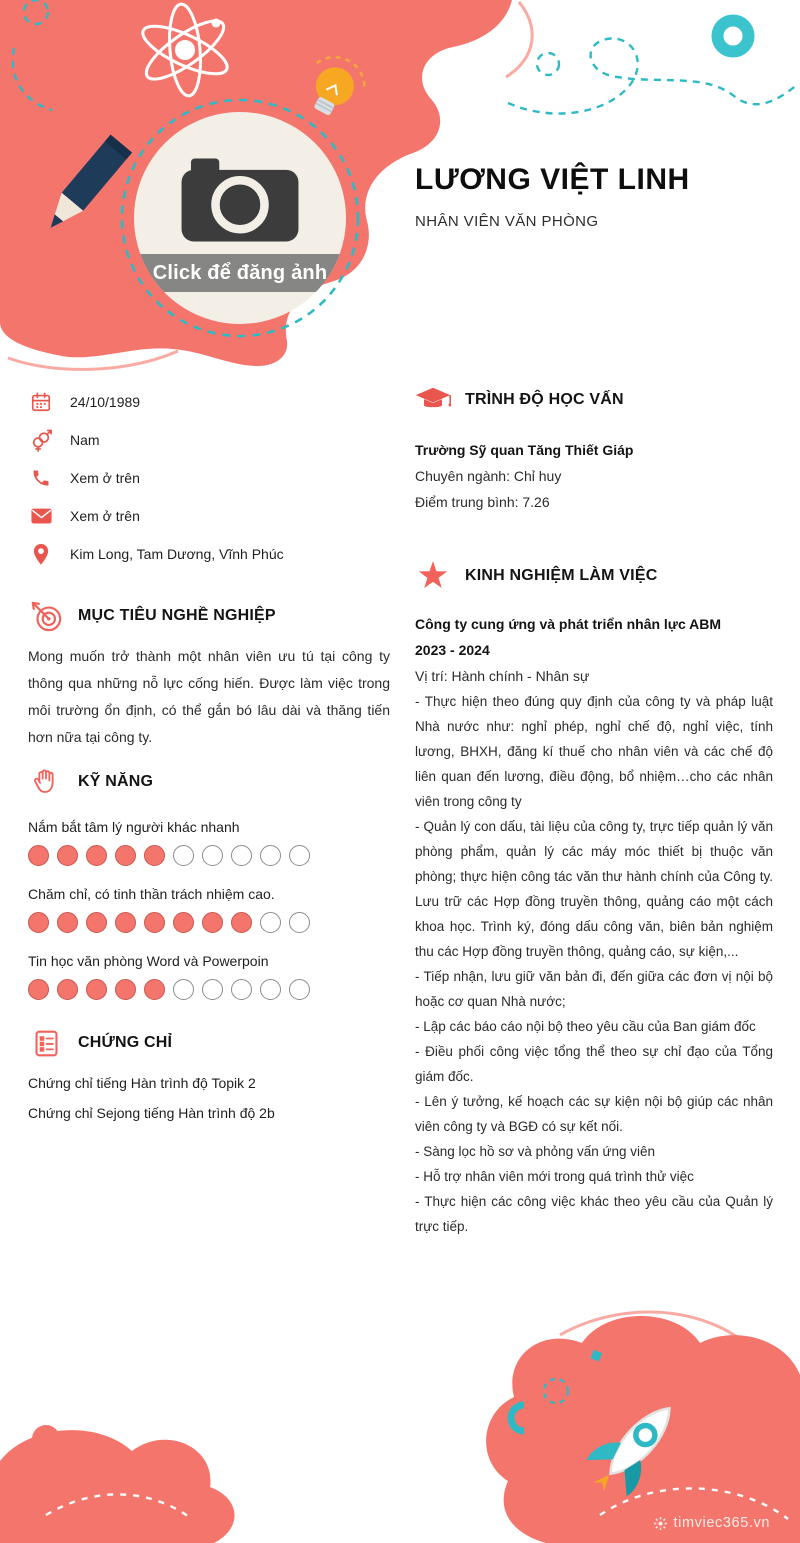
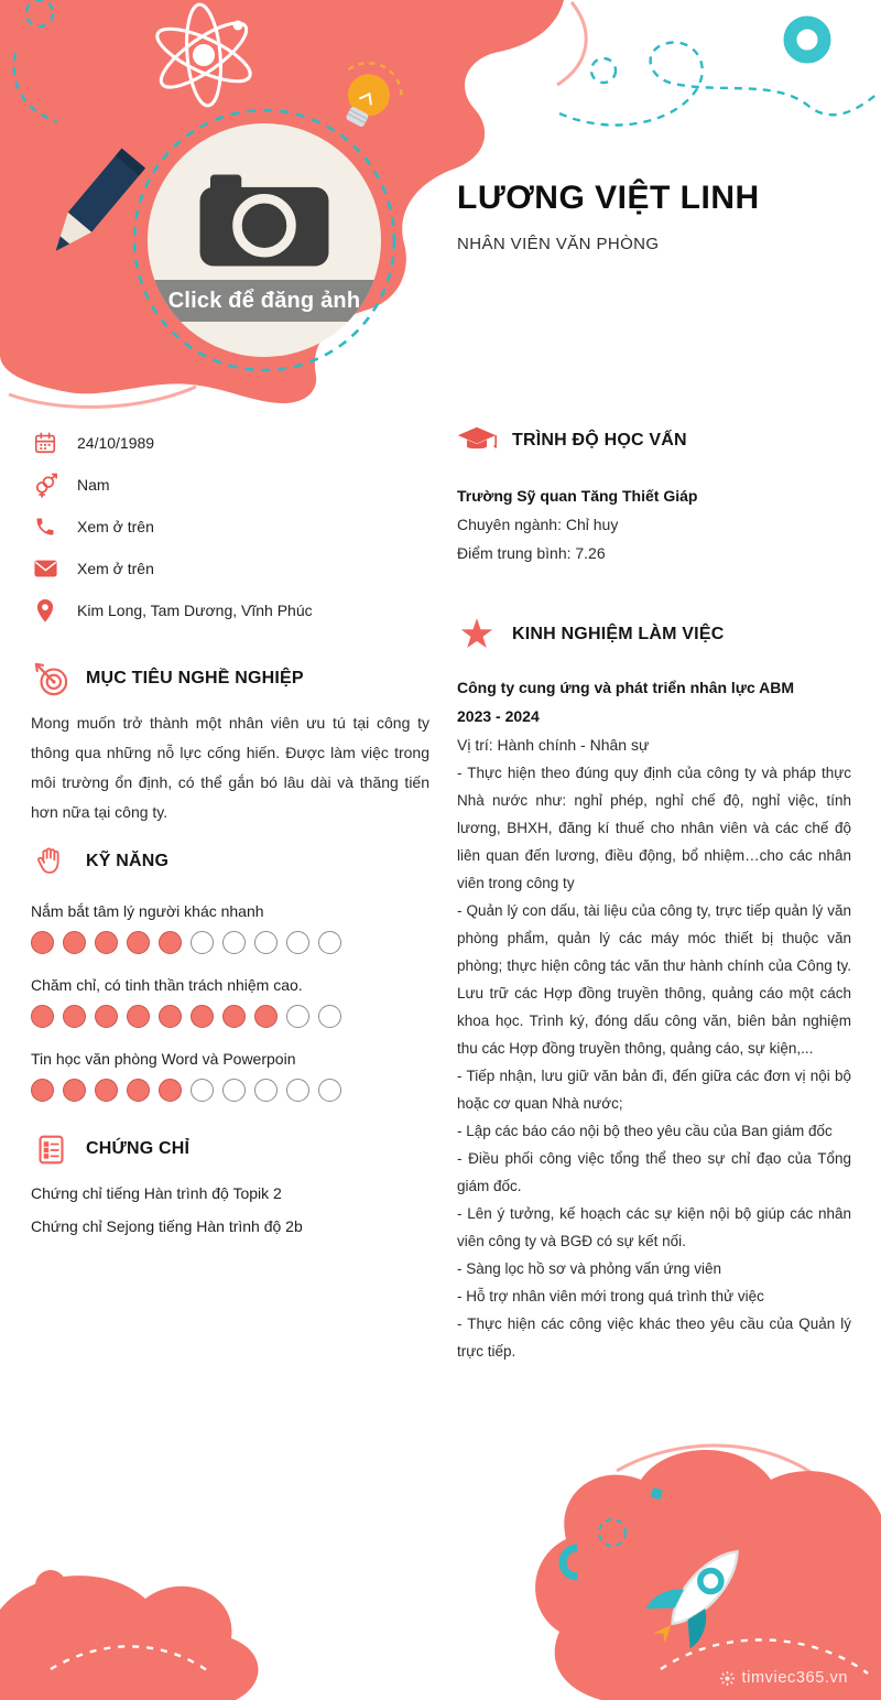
  Click để đăng ảnh
  LƯƠNG VIỆT LINH
  NHÂN VIÊN VĂN PHÒNG
  24/10/1989
  Nam
  Xem ở trên
  Xem ở trên
  Kim Long, Tam Dương, Vĩnh Phúc
  MỤC TIÊU NGHỀ NGHIỆP
  Mong muốn trở thành một nhân viên ưu tú tại công ty thông qua những nỗ lực cống hiến. Được làm việc trong môi trường ổn định, có thể gắn bó lâu dài và thăng tiến hơn nữa tại công ty.
  KỸ NĂNG
  Nắm bắt tâm lý người khác nhanh
  Chăm chỉ, có tinh thần trách nhiệm cao.
  Tin học văn phòng Word và Powerpoin
  CHỨNG CHỈ
  Chứng chỉ tiếng Hàn trình độ Topik 2
  Chứng chỉ Sejong tiếng Hàn trình độ 2b
  TRÌNH ĐỘ HỌC VẤN
  Trường Sỹ quan Tăng Thiết Giáp
  Chuyên ngành: Chỉ huy
  Điểm trung bình: 7.26
  KINH NGHIỆM LÀM VIỆC
  Công ty cung ứng và phát triển nhân lực ABM
  2023 - 2024
  Vị trí: Hành chính - Nhân sự
- - Thực hiện theo đúng quy định của công ty và pháp luật Nhà nước như: nghỉ phép, nghỉ chế độ, nghỉ việc, tính lương, BHXH, đăng kí thuế cho nhân viên và các chế độ liên quan đến lương, điều động, bổ nhiệm…cho các nhân viên trong công ty
+ - Thực hiện theo đúng quy định của công ty và pháp thực Nhà nước như: nghỉ phép, nghỉ chế độ, nghỉ việc, tính lương, BHXH, đăng kí thuế cho nhân viên và các chế độ liên quan đến lương, điều động, bổ nhiệm…cho các nhân viên trong công ty
  - Quản lý con dấu, tài liệu của công ty, trực tiếp quản lý văn phòng phẩm, quản lý các máy móc thiết bị thuộc văn phòng; thực hiện công tác văn thư hành chính của Công ty. Lưu trữ các Hợp đồng truyền thông, quảng cáo một cách khoa học. Trình ký, đóng dấu công văn, biên bản nghiệm thu các Hợp đồng truyền thông, quảng cáo, sự kiện,...
  - Tiếp nhận, lưu giữ văn bản đi, đến giữa các đơn vị nội bộ hoặc cơ quan Nhà nước;
  - Lập các báo cáo nội bộ theo yêu cầu của Ban giám đốc
  - Điều phối công việc tổng thể theo sự chỉ đạo của Tổng giám đốc.
  - Lên ý tưởng, kế hoạch các sự kiện nội bộ giúp các nhân viên công ty và BGĐ có sự kết nối.
  - Sàng lọc hồ sơ và phỏng vấn ứng viên
  - Hỗ trợ nhân viên mới trong quá trình thử việc
  - Thực hiện các công việc khác theo yêu cầu của Quản lý trực tiếp.
  timviec365.vn
